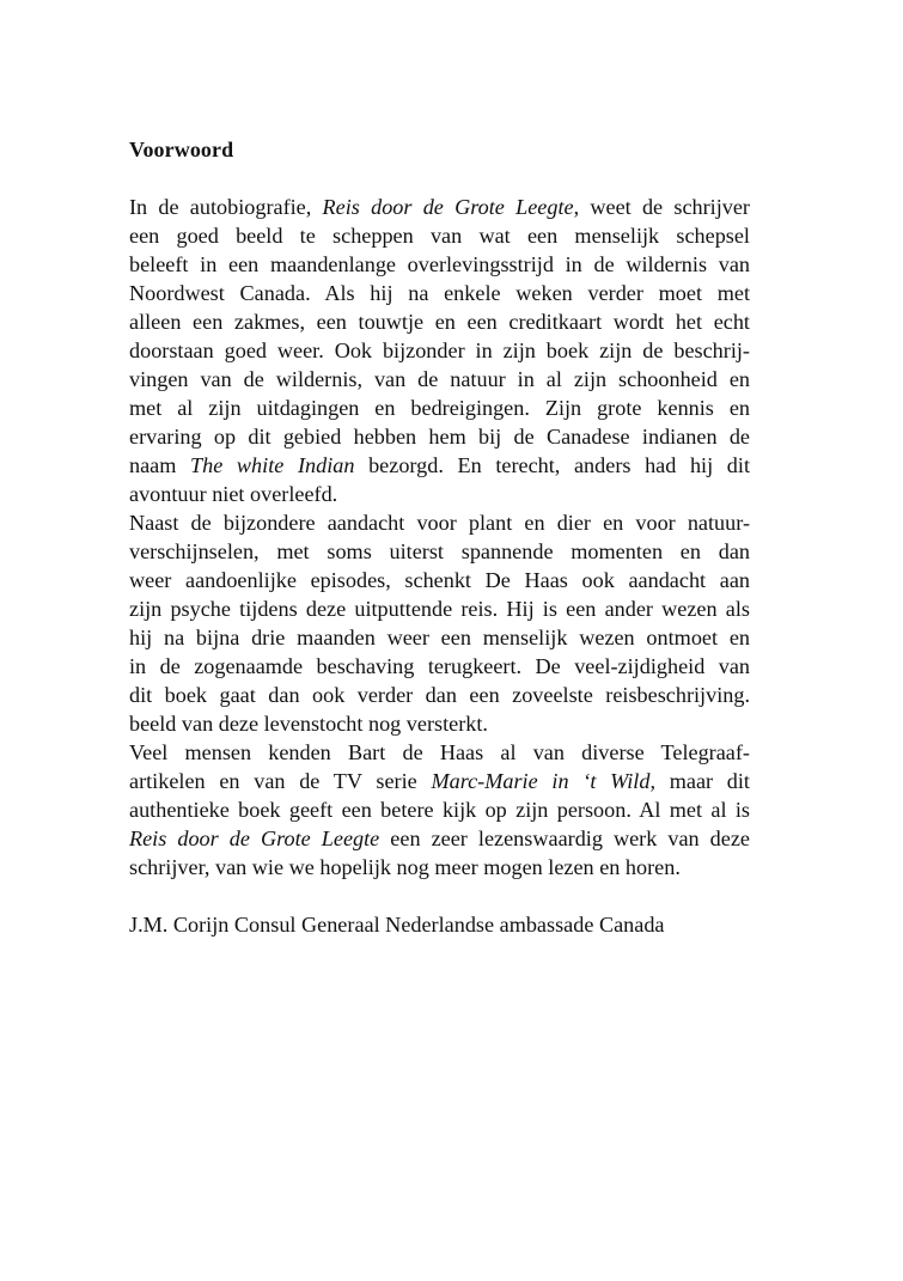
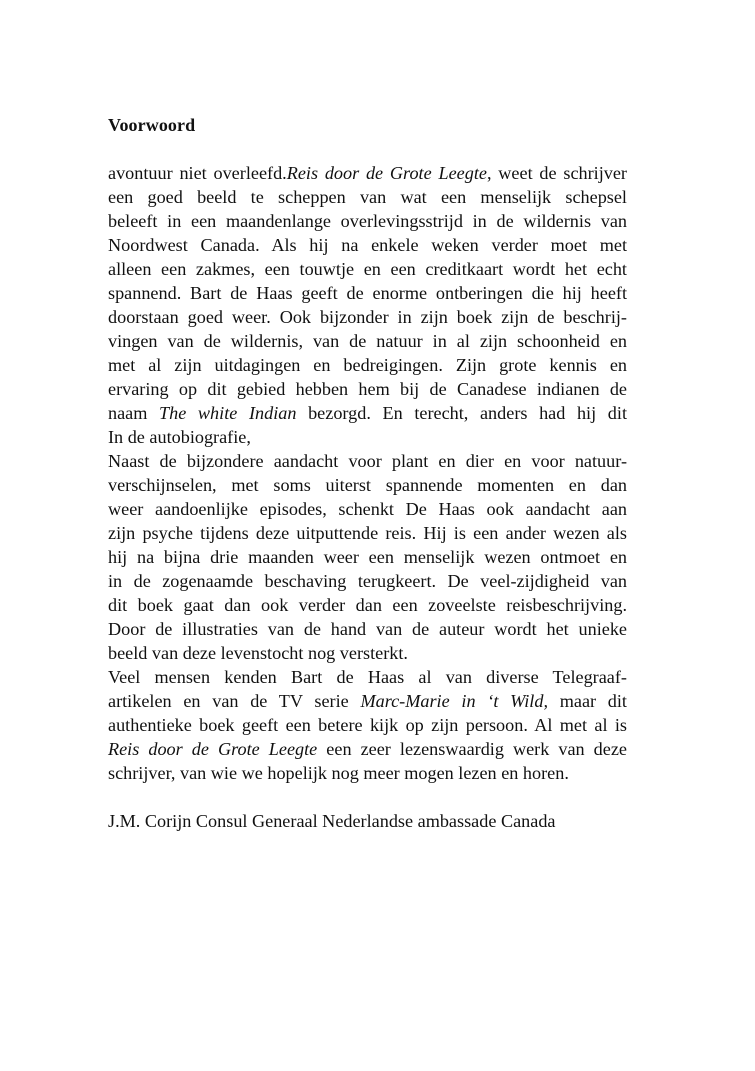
  Voorwoord
- In de autobiografie, Reis door de Grote Leegte, weet de schrijver
+ avontuur niet overleefd.Reis door de Grote Leegte, weet de schrijver
  een goed beeld te scheppen van wat een menselijk schepsel
  beleeft in een maandenlange overlevingsstrijd in de wildernis van
  Noordwest Canada. Als hij na enkele weken verder moet met
  alleen een zakmes, een touwtje en een creditkaart wordt het echt
+ spannend. Bart de Haas geeft de enorme ontberingen die hij heeft
  doorstaan goed weer. Ook bijzonder in zijn boek zijn de beschrij-
  vingen van de wildernis, van de natuur in al zijn schoonheid en
  met al zijn uitdagingen en bedreigingen. Zijn grote kennis en
  ervaring op dit gebied hebben hem bij de Canadese indianen de
  naam The white Indian bezorgd. En terecht, anders had hij dit
- avontuur niet overleefd.
+ In de autobiografie,
  Naast de bijzondere aandacht voor plant en dier en voor natuur-
  verschijnselen, met soms uiterst spannende momenten en dan
  weer aandoenlijke episodes, schenkt De Haas ook aandacht aan
  zijn psyche tijdens deze uitputtende reis. Hij is een ander wezen als
  hij na bijna drie maanden weer een menselijk wezen ontmoet en
  in de zogenaamde beschaving terugkeert. De veel-zijdigheid van
  dit boek gaat dan ook verder dan een zoveelste reisbeschrijving.
+ Door de illustraties van de hand van de auteur wordt het unieke
  beeld van deze levenstocht nog versterkt.
  Veel mensen kenden Bart de Haas al van diverse Telegraaf-
  artikelen en van de TV serie Marc-Marie in ‘t Wild, maar dit
  authentieke boek geeft een betere kijk op zijn persoon. Al met al is
  Reis door de Grote Leegte een zeer lezenswaardig werk van deze
  schrijver, van wie we hopelijk nog meer mogen lezen en horen.
  J.M. Corijn Consul Generaal Nederlandse ambassade Canada
